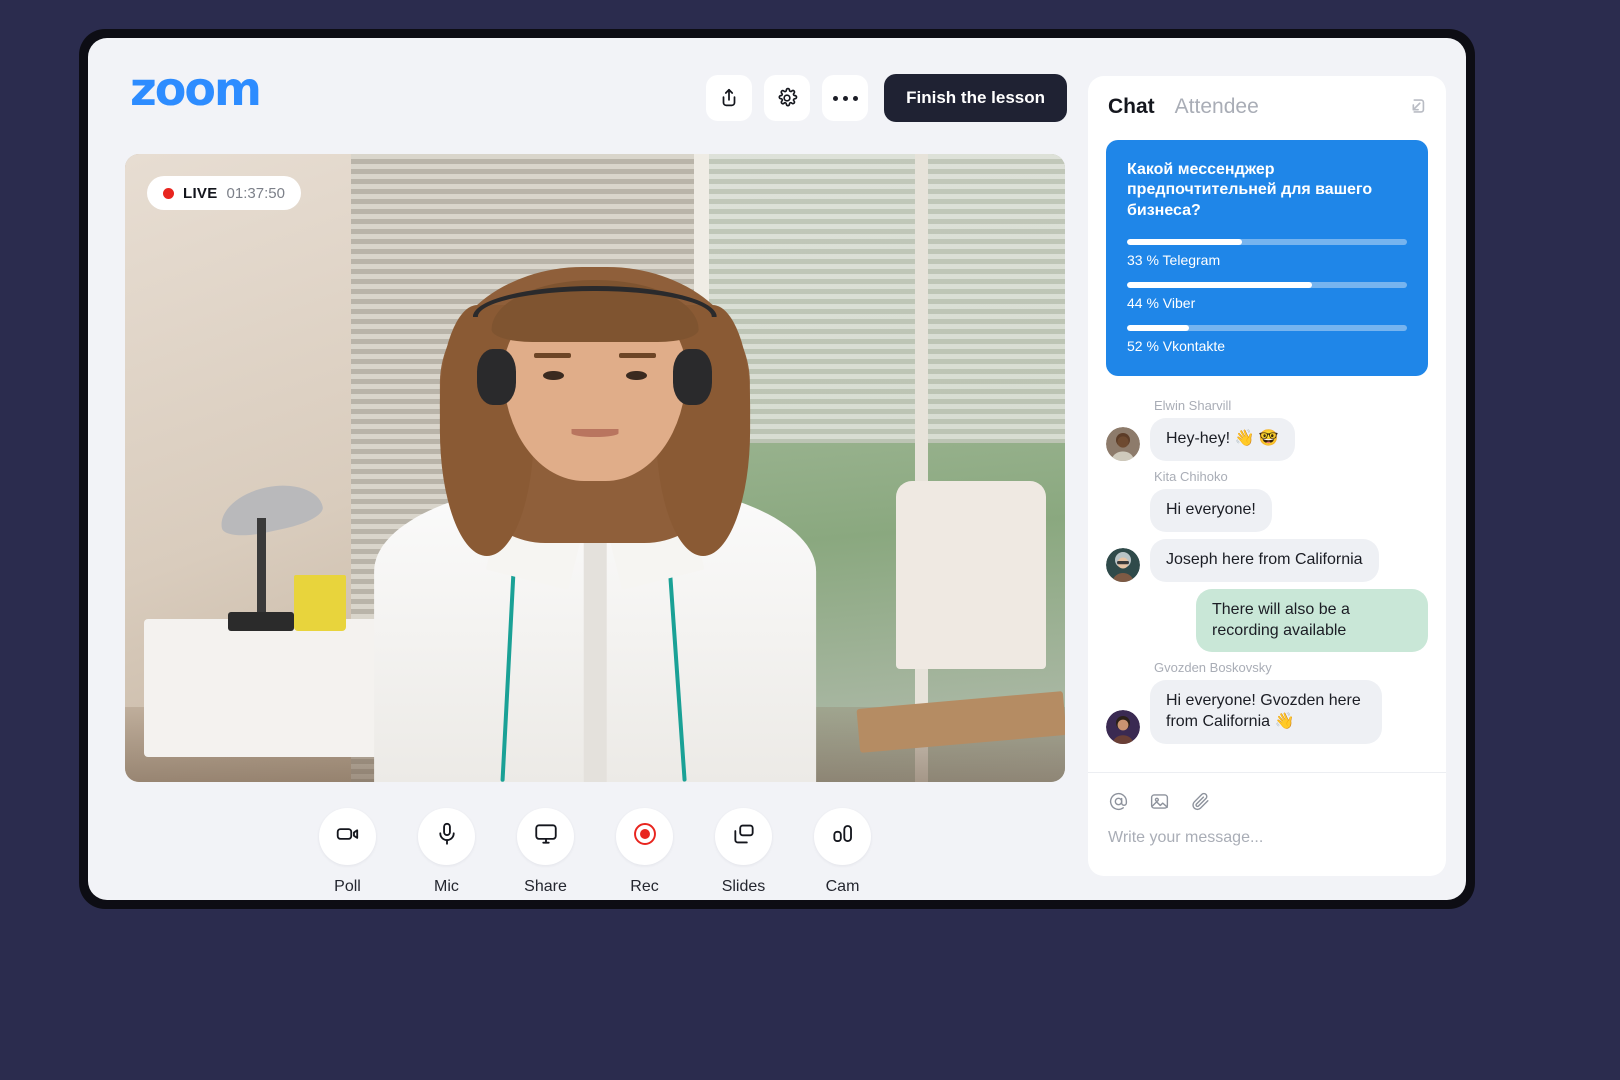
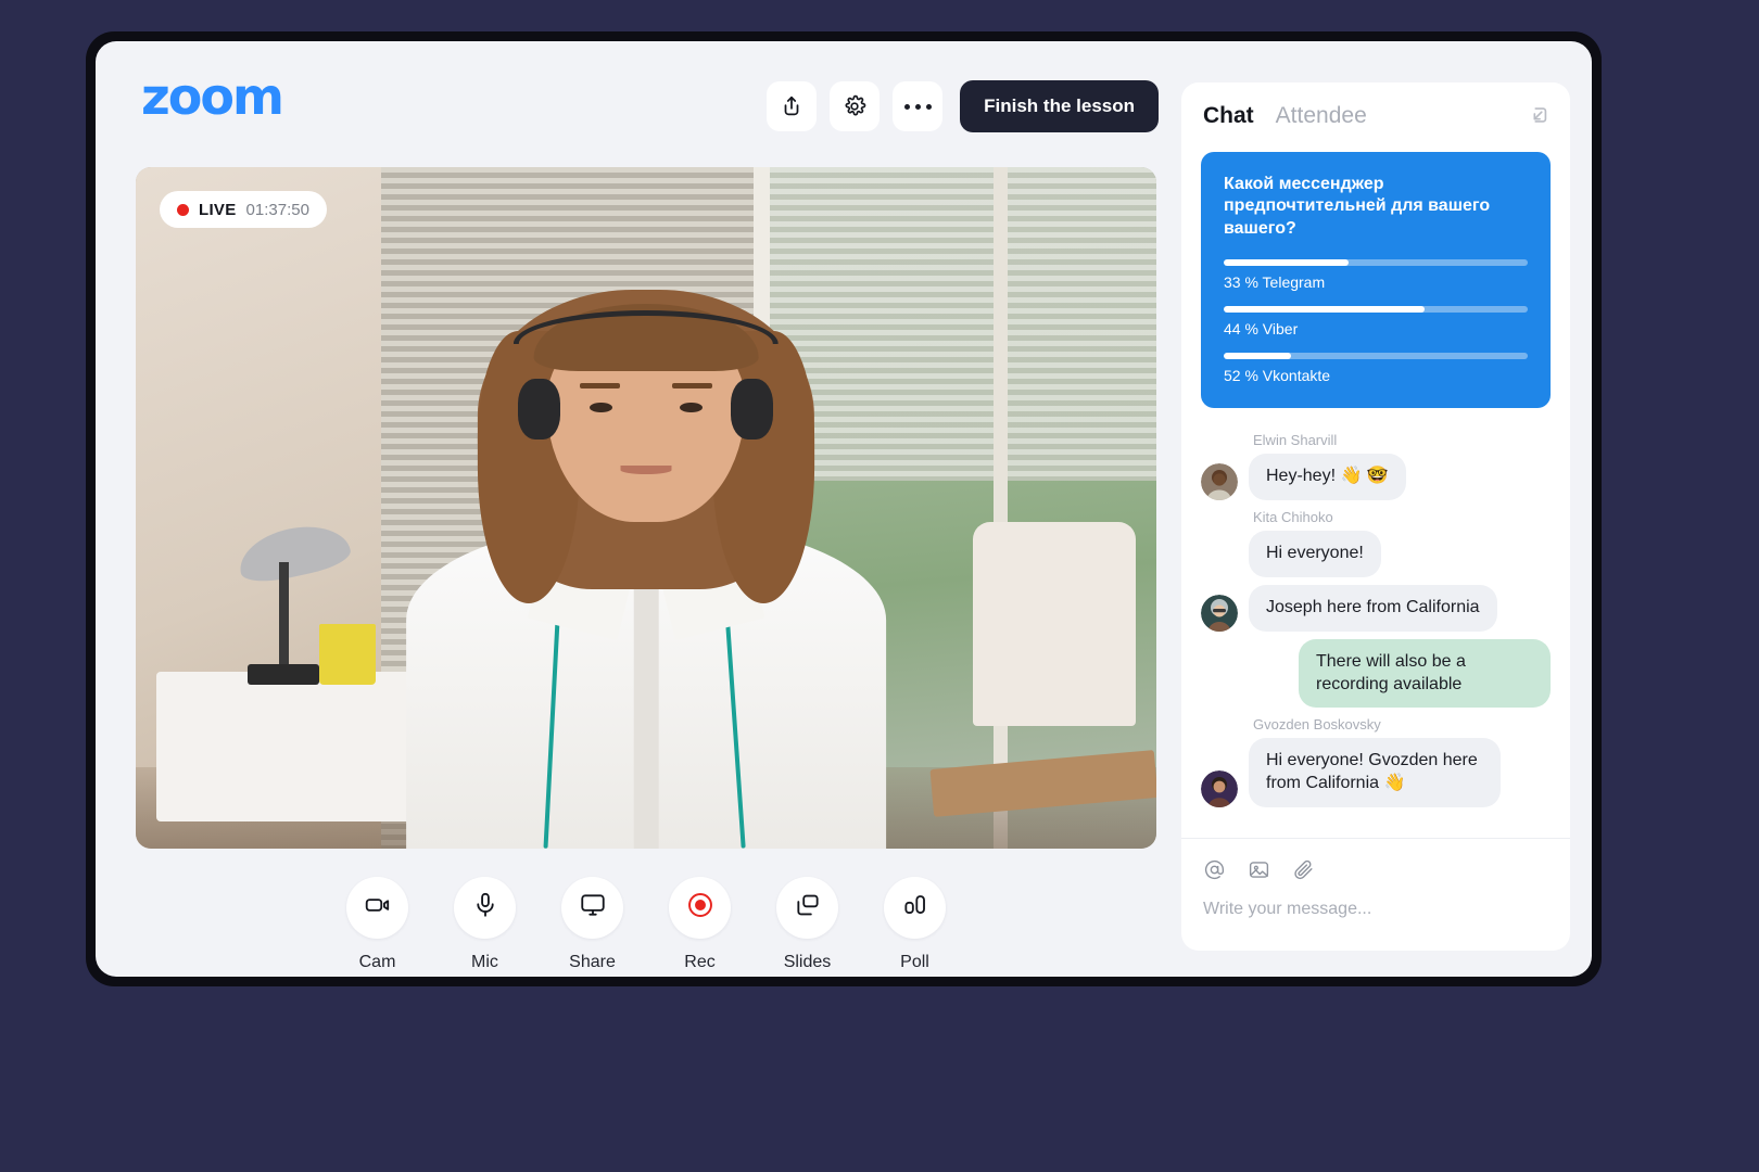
  zoom
  Finish the lesson
  LIVE
  01:37:50
- Poll
+ Cam
  Mic
  Share
  Rec
  Slides
- Cam
+ Poll
  Chat
  Attendee
- Какой мессенджер предпочтительней для вашего бизнеса?
+ Какой мессенджер предпочтительней для вашего вашего?
  33 % Telegram
  44 % Viber
  52 % Vkontakte
  Elwin Sharvill
  Hey-hey! 👋 🤓
  Kita Chihoko
  Hi everyone!
  Joseph here from California
  There will also be a recording available
  Gvozden Boskovsky
  Hi everyone! Gvozden here from California 👋
  Write your message...
